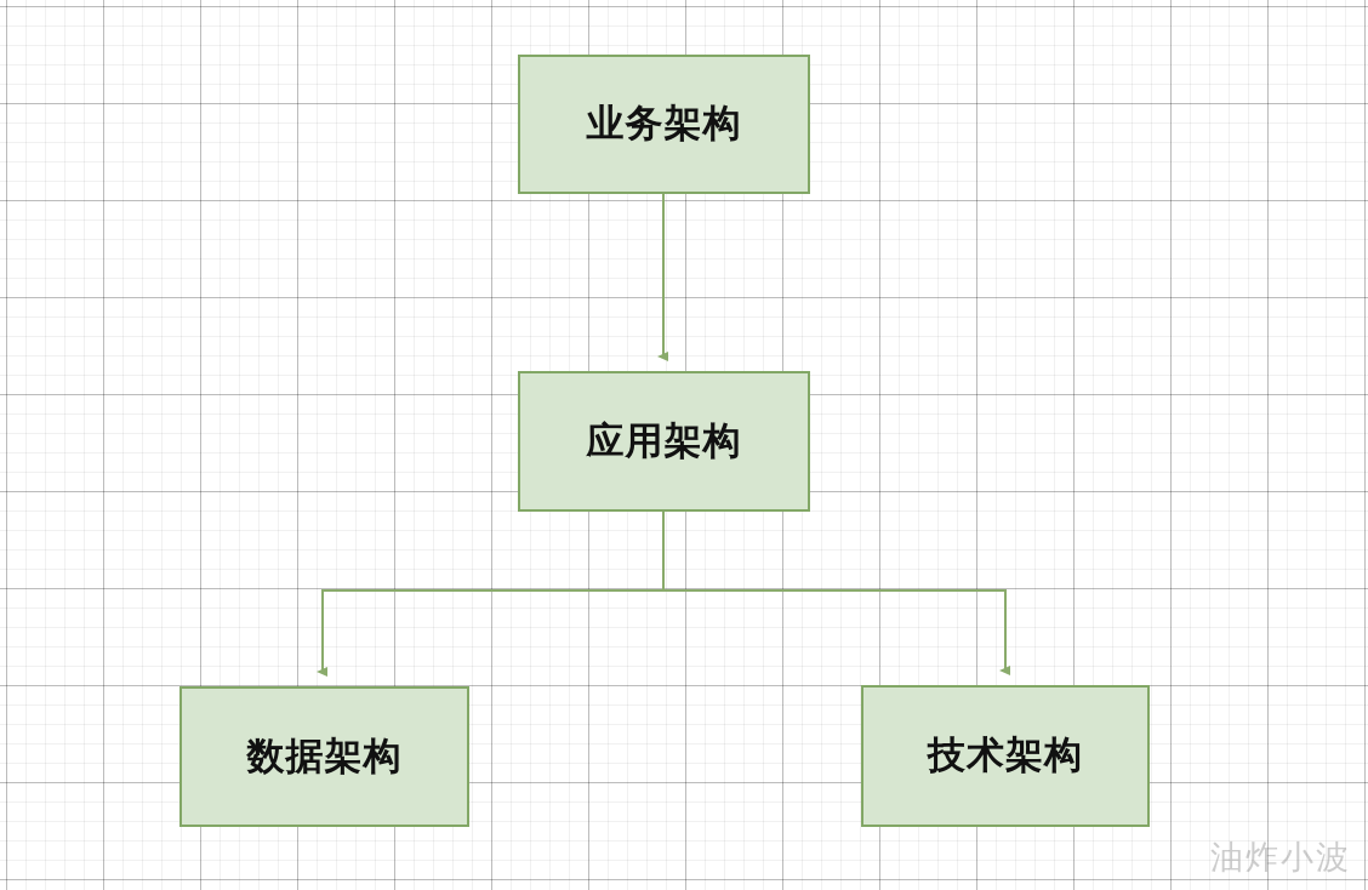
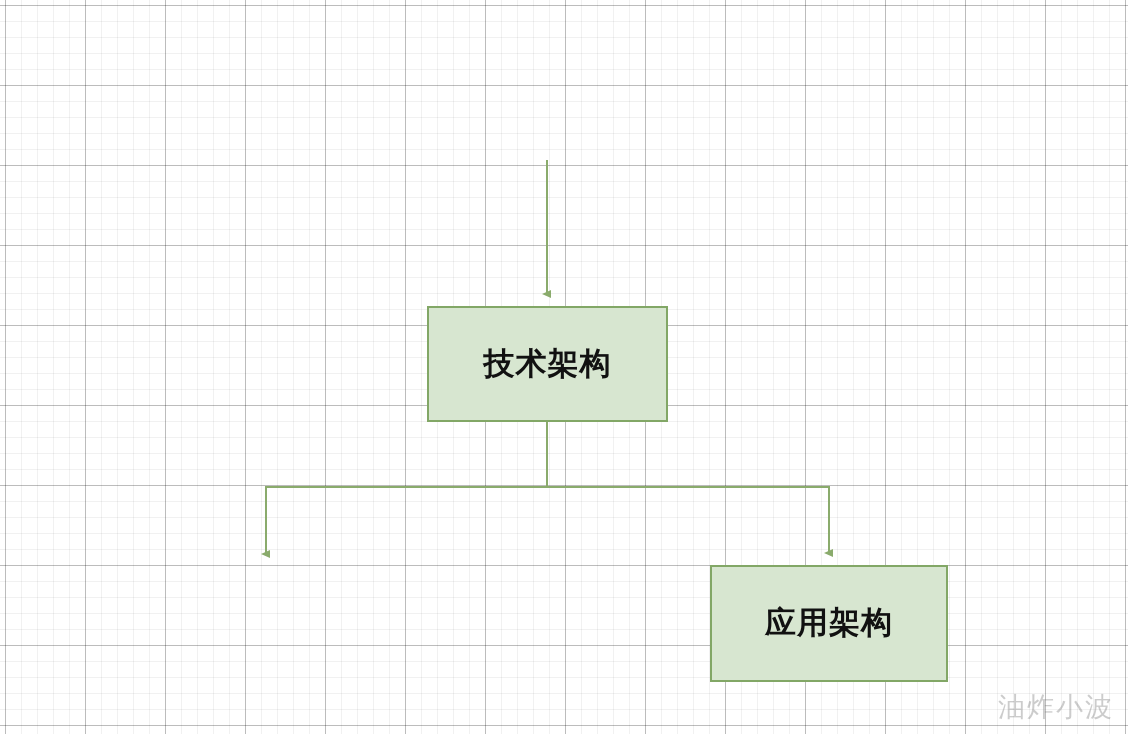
- 业务架构
- 应用架构
+ 技术架构
- 数据架构
- 技术架构
+ 应用架构
  油炸小波
